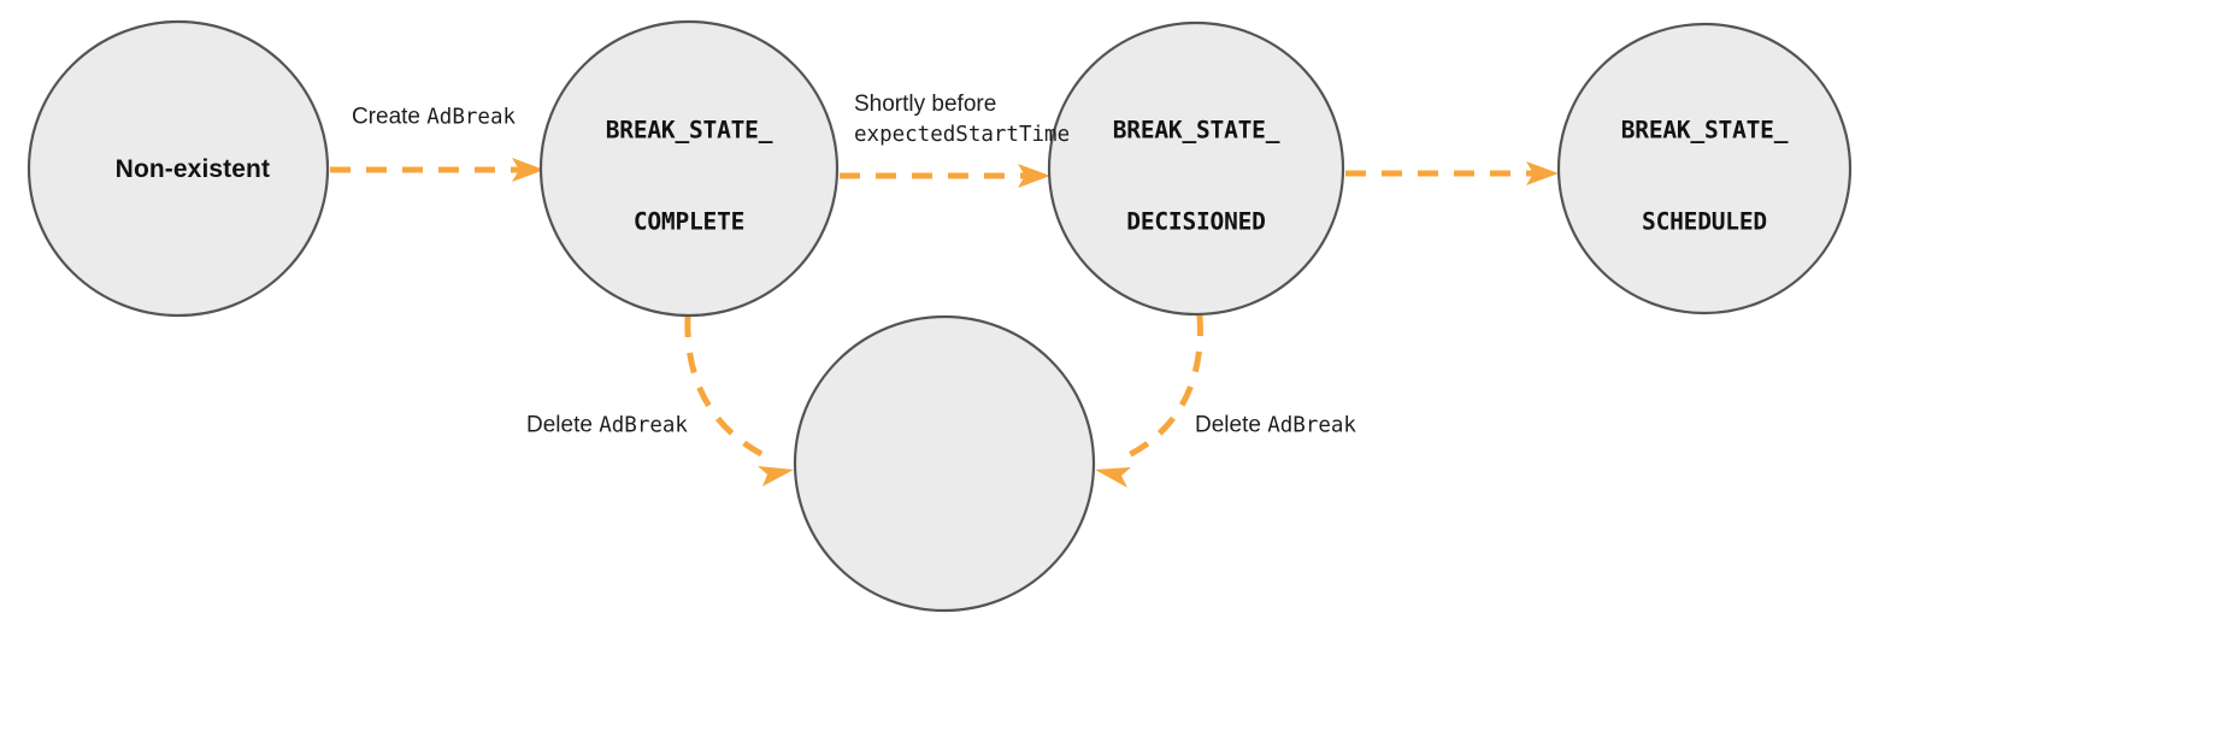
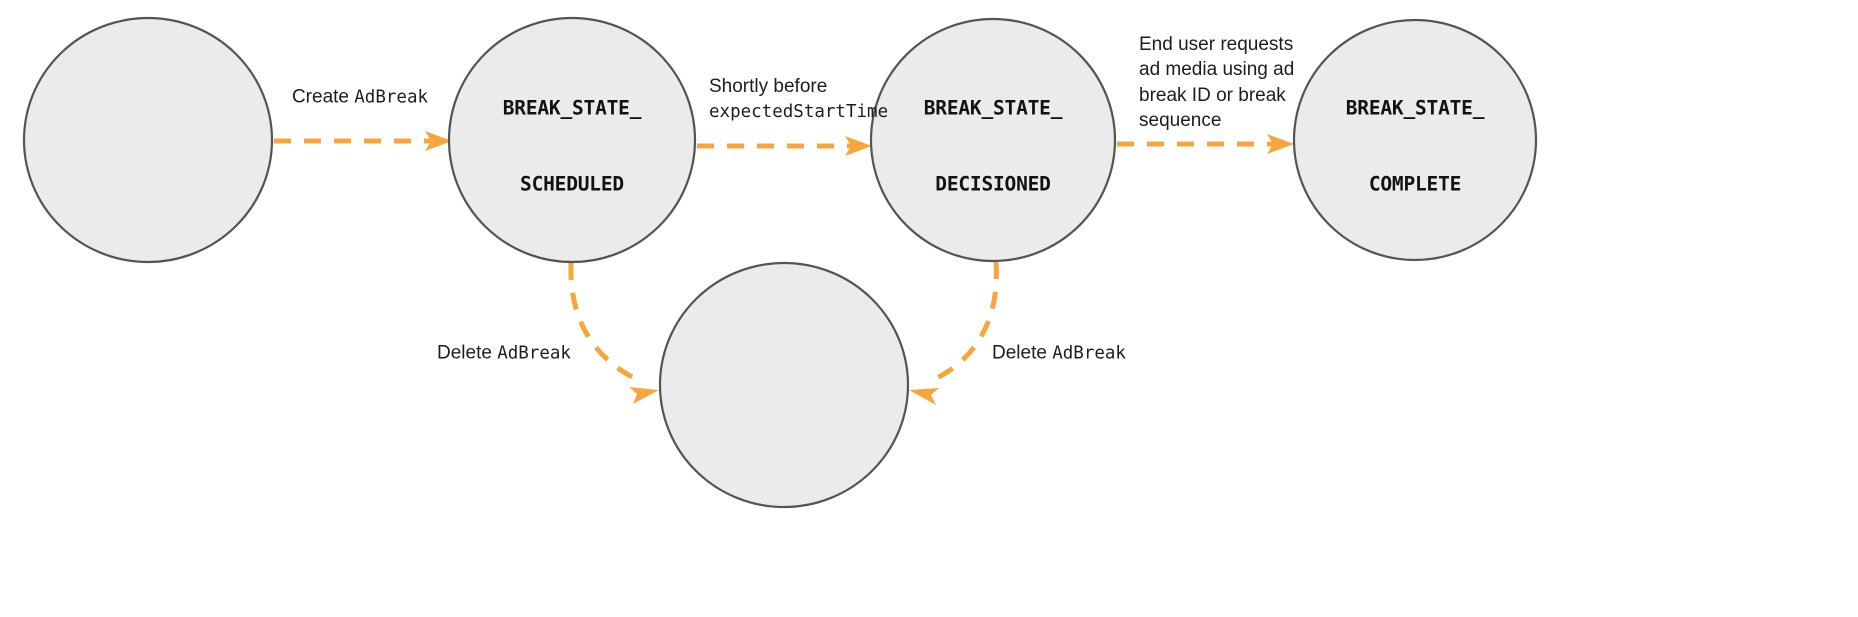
- Non-existent
  BREAK_STATE_
- COMPLETE
+ SCHEDULED
  BREAK_STATE_
  DECISIONED
  BREAK_STATE_
- SCHEDULED
+ COMPLETE
  Create AdBreak
  Shortly before
  expectedStartTime
+ End user requests
+ ad media using ad
+ break ID or break
+ sequence
  Delete AdBreak
  Delete AdBreak
